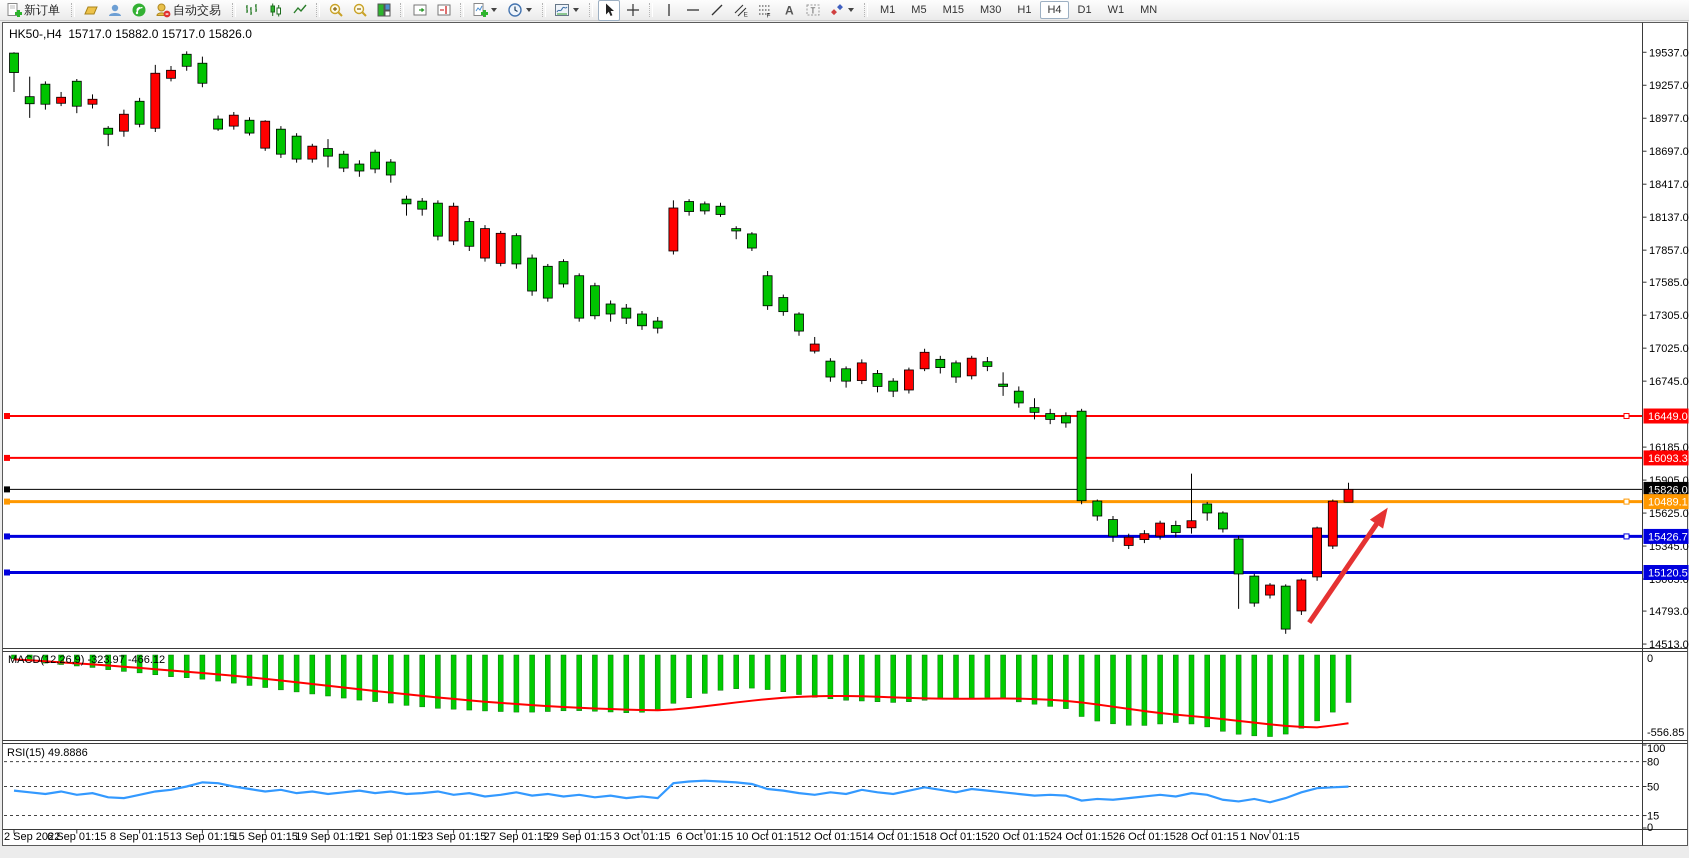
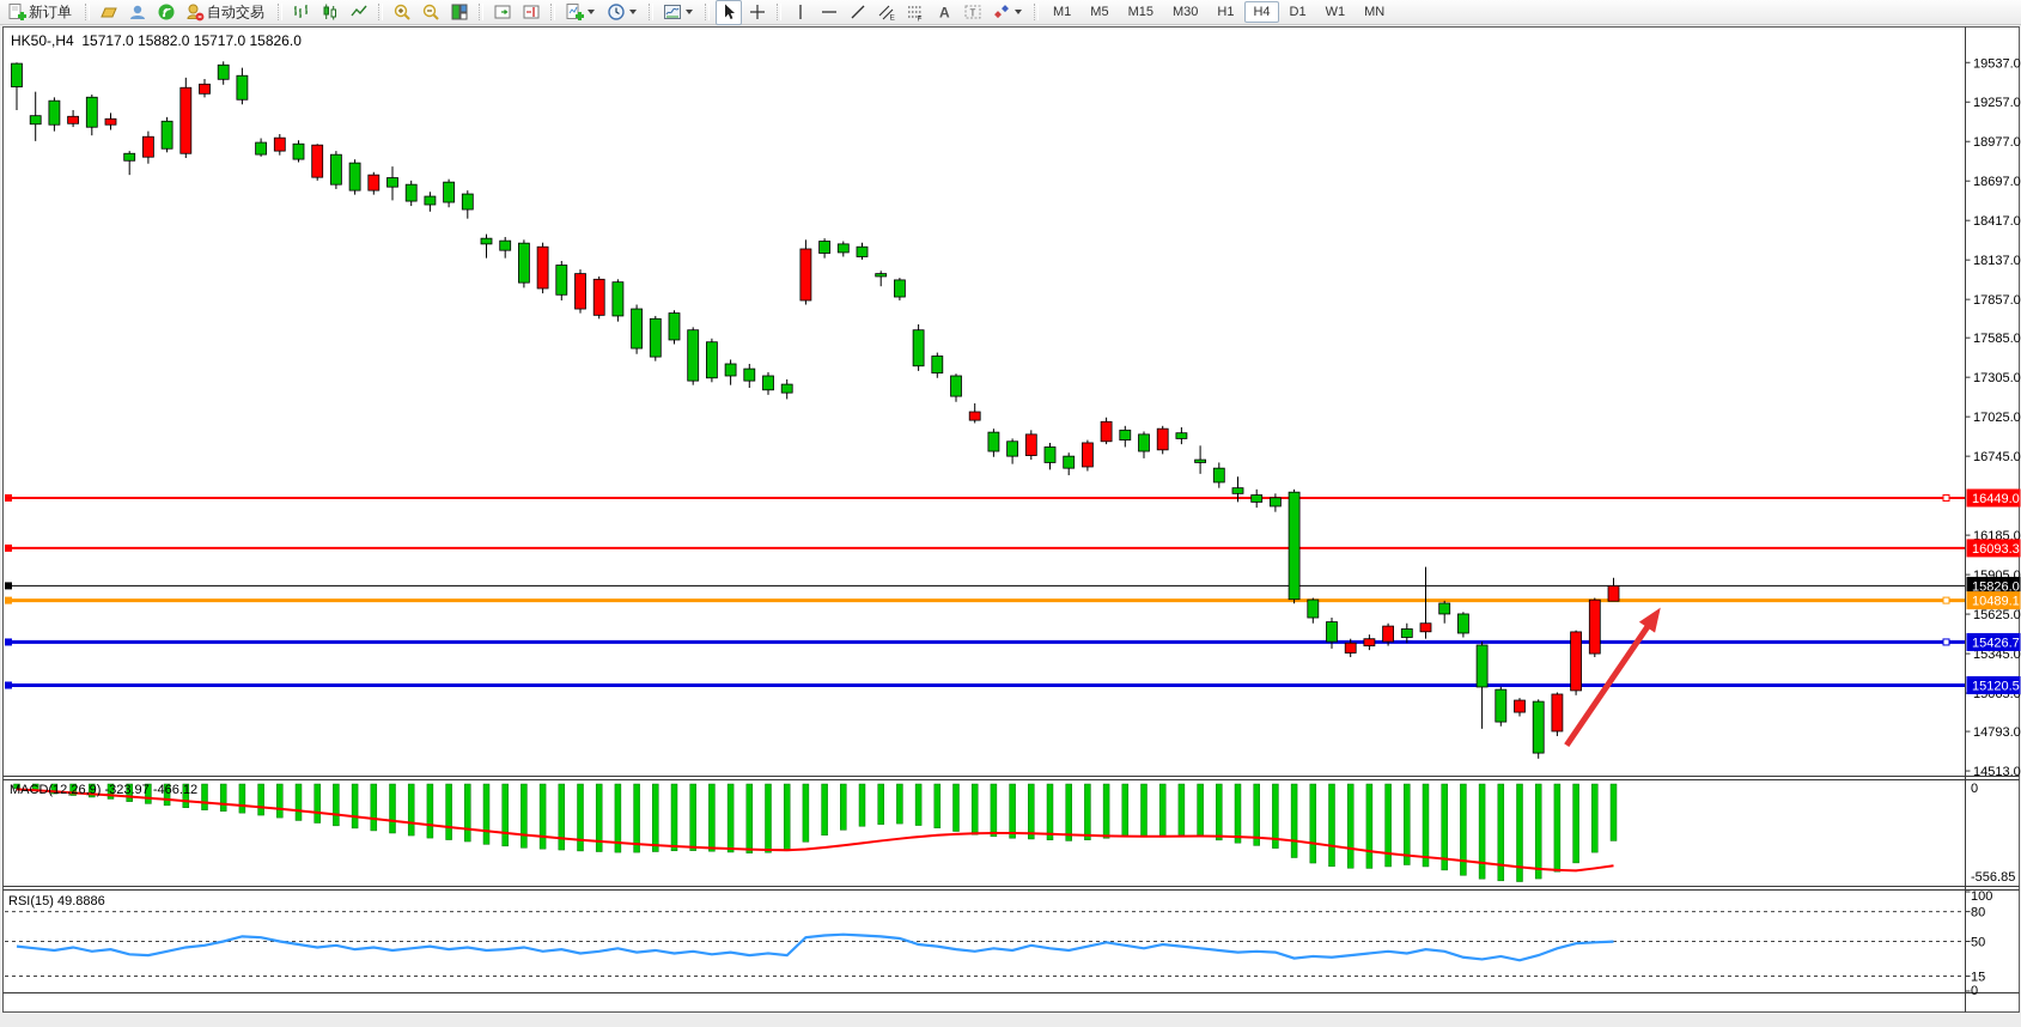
  新订单
  自动交易
  A
  T
  M1
  M5
  M15
  M30
  H1
  H4
  D1
  W1
  MN
  19537.0
  19257.0
  18977.0
  18697.0
  18417.0
  18137.0
  17857.0
  17585.0
  17305.0
  17025.0
  16745.0
  16185.0
  15905.0
  15625.0
  15345.0
  15065.0
  14793.0
  14513.0
  16449.0
  16093.3
  15826.0
  10489.1
  15426.7
  15120.5
  0
  -556.85
  100
  80
  50
  15
  0
- 2 Sep 2022
- 6 Sep 01:15
- 8 Sep 01:15
- 13 Sep 01:15
- 15 Sep 01:15
- 19 Sep 01:15
- 21 Sep 01:15
- 23 Sep 01:15
- 27 Sep 01:15
- 29 Sep 01:15
- 3 Oct 01:15
- 6 Oct 01:15
- 10 Oct 01:15
- 12 Oct 01:15
- 14 Oct 01:15
- 18 Oct 01:15
- 20 Oct 01:15
- 24 Oct 01:15
- 26 Oct 01:15
- 28 Oct 01:15
- 1 Nov 01:15
  HK50-,H4 15717.0 15882.0 15717.0 15826.0
  MACD(12,26,9) -323.97 -466.12
  RSI(15) 49.8886
